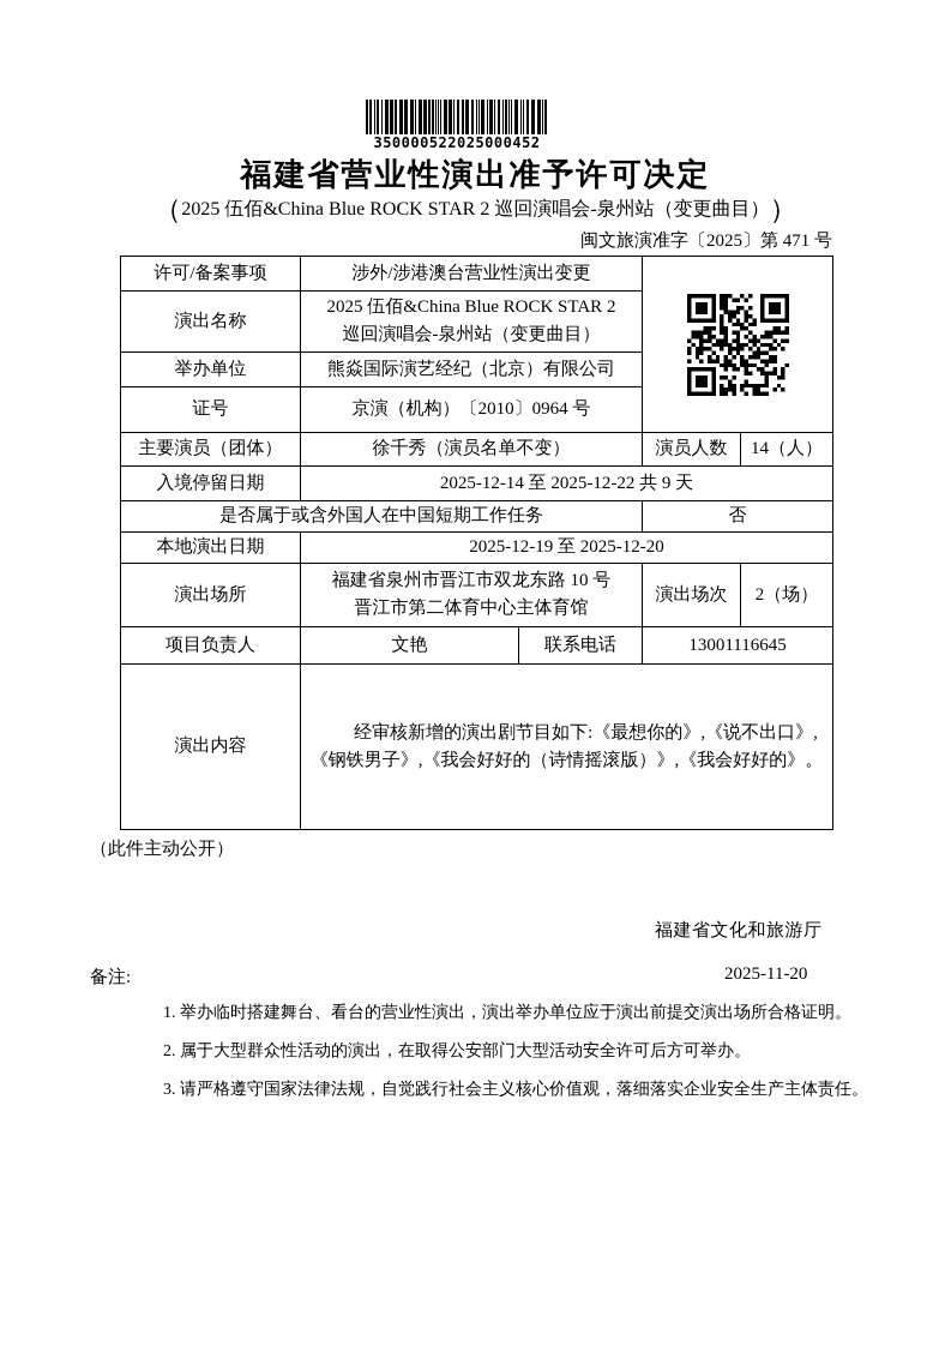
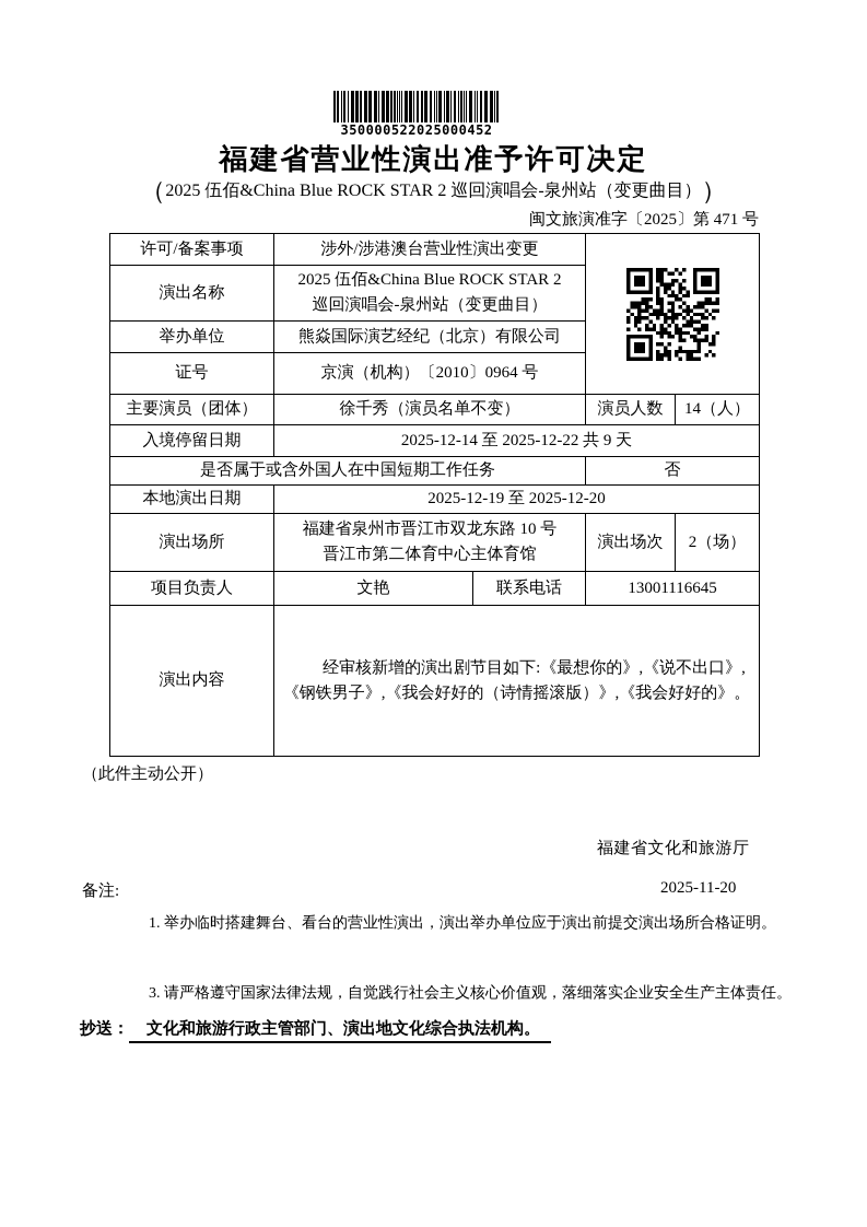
  350000522025000452
  福建省营业性演出准予许可决定
  （2025 伍佰&China Blue ROCK STAR 2 巡回演唱会-泉州站（变更曲目））
  闽文旅演准字〔2025〕第 471 号
  许可/备案事项	涉外/涉港澳台营业性演出变更
  演出名称	2025 伍佰&China Blue ROCK STAR 2 巡回演唱会-泉州站（变更曲目）
  举办单位	熊焱国际演艺经纪（北京）有限公司
  证号	京演（机构）〔2010〕0964 号
  主要演员（团体）	徐千秀（演员名单不变）	演员人数	14（人）
  入境停留日期	2025-12-14 至 2025-12-22 共 9 天
  是否属于或含外国人在中国短期工作任务	否
  本地演出日期	2025-12-19 至 2025-12-20
  演出场所	福建省泉州市晋江市双龙东路 10 号 晋江市第二体育中心主体育馆	演出场次	2（场）
  项目负责人	文艳	联系电话	13001116645
  演出内容	经审核新增的演出剧节目如下:《最想你的》,《说不出口》, 《钢铁男子》,《我会好好的（诗情摇滚版）》,《我会好好的》。
  （此件主动公开）
  福建省文化和旅游厅
  2025-11-20
  备注:
  1. 举办临时搭建舞台、看台的营业性演出，演出举办单位应于演出前提交演出场所合格证明。
- 2. 属于大型群众性活动的演出，在取得公安部门大型活动安全许可后方可举办。
  3. 请严格遵守国家法律法规，自觉践行社会主义核心价值观，落细落实企业安全生产主体责任。
+ 抄送： 文化和旅游行政主管部门、演出地文化综合执法机构。
